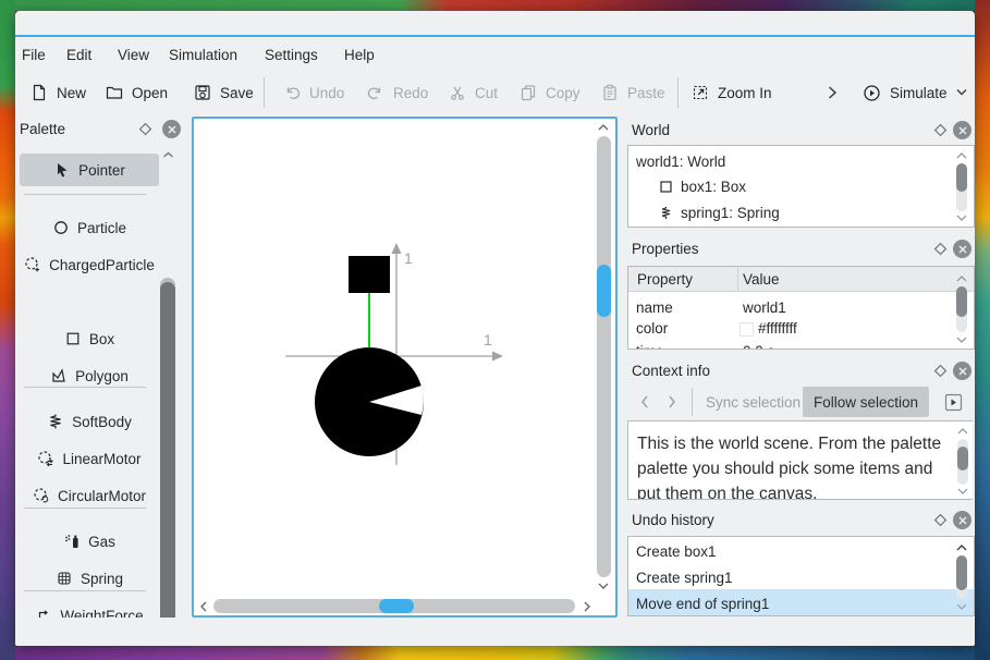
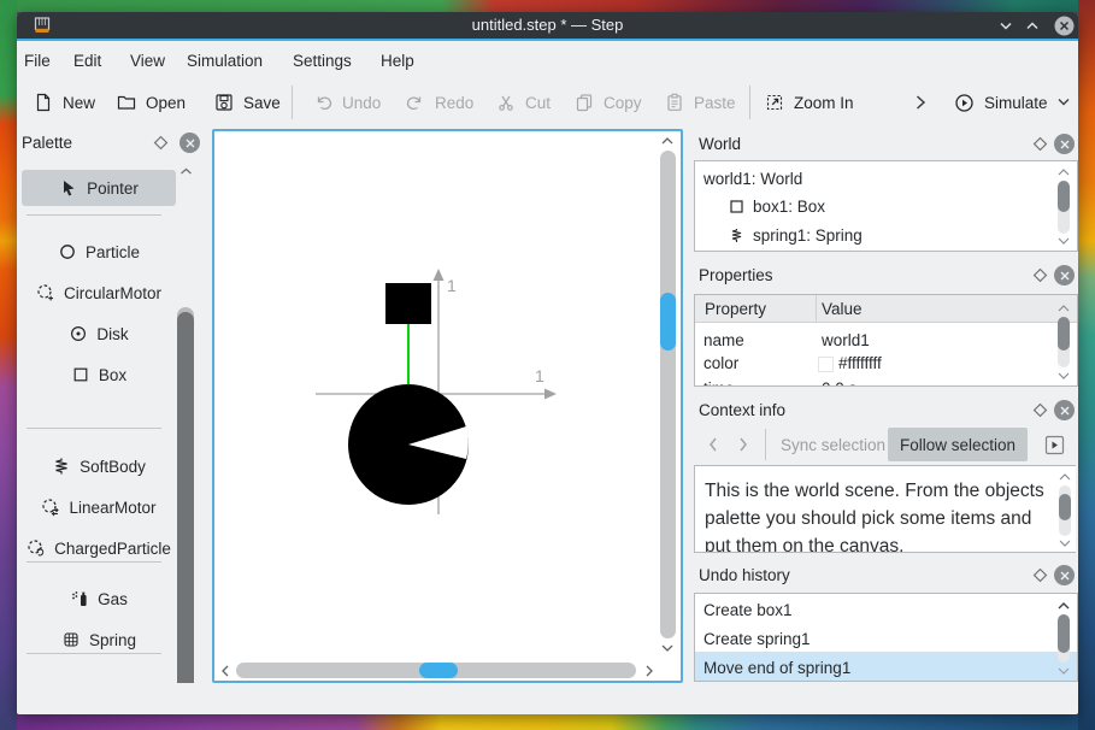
+ untitled.step * — Step
  File
  Edit
  View
  Simulation
  Settings
  Help
  New
  Open
  Save
  Undo
  Redo
  Cut
  Copy
  Paste
  Zoom In
  Simulate
  Palette
  Pointer
  Particle
- ChargedParticle
+ CircularMotor
+ Disk
  Box
- Polygon
  SoftBody
  LinearMotor
- CircularMotor
+ ChargedParticle
  Gas
  Spring
- WeightForce
  1
  1
  World
  world1: World
  box1: Box
  spring1: Spring
  Properties
  Property
  Value
  name
  world1
  color
  #ffffffff
  Context info
  Sync selection
  Follow selection
- This is the world scene. From the palette palette you should pick some items and put them on the canvas.
+ This is the world scene. From the objects palette you should pick some items and put them on the canvas.
  Undo history
  Create box1
  Create spring1
  Move end of spring1
